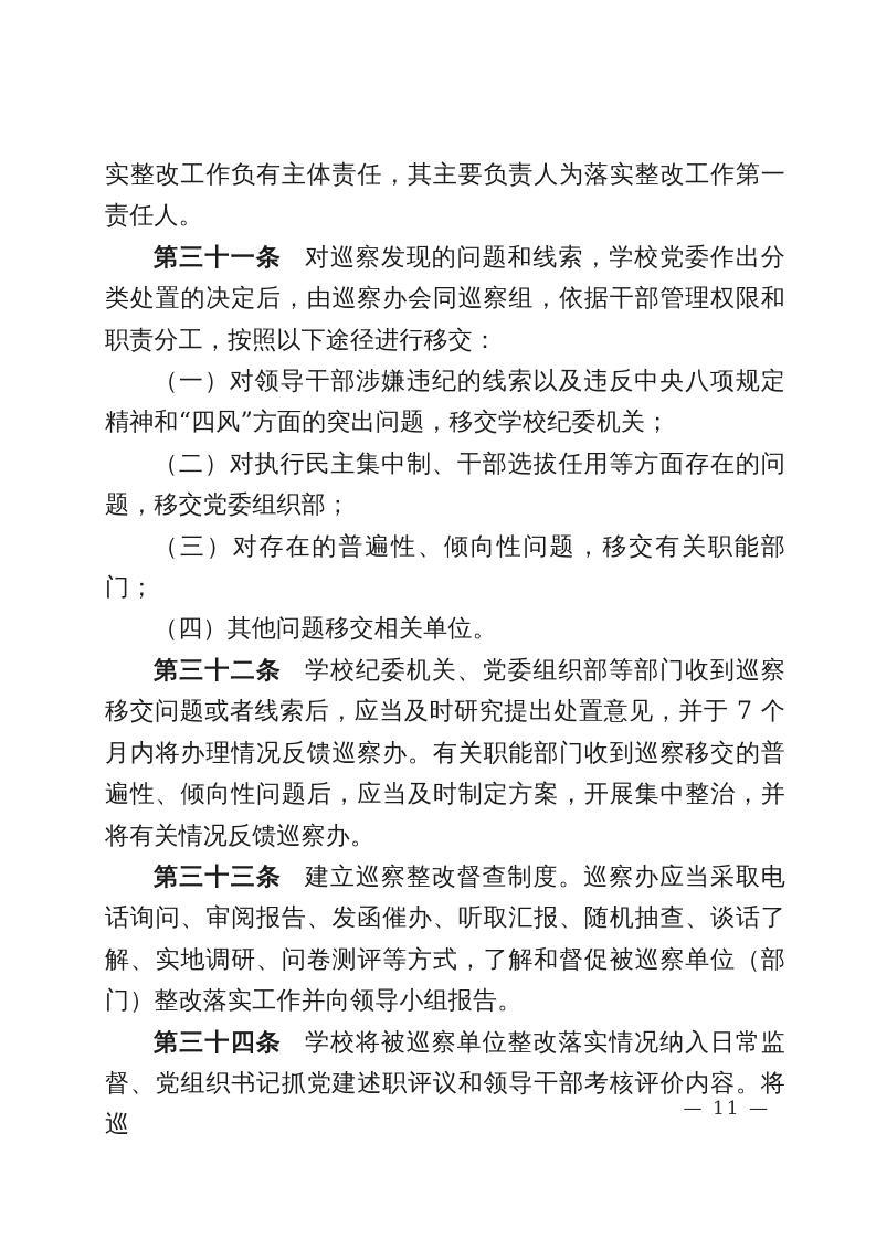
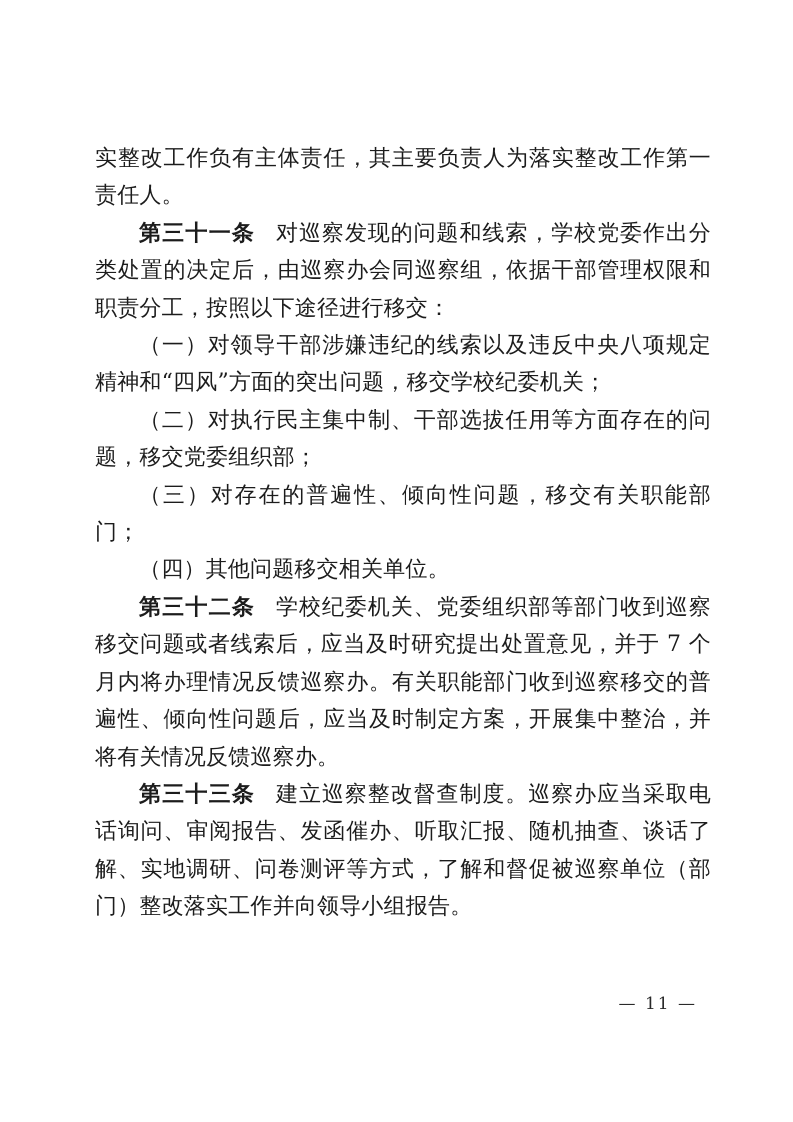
  实整改工作负有主体责任，其主要负责人为落实整改工作第一责任人。
  第三十一条 对巡察发现的问题和线索，学校党委作出分类处置的决定后，由巡察办会同巡察组，依据干部管理权限和职责分工，按照以下途径进行移交：
  （一）对领导干部涉嫌违纪的线索以及违反中央八项规定精神和“四风”方面的突出问题，移交学校纪委机关；
  （二）对执行民主集中制、干部选拔任用等方面存在的问题，移交党委组织部；
  （三）对存在的普遍性、倾向性问题，移交有关职能部门；
  （四）其他问题移交相关单位。
  第三十二条 学校纪委机关、党委组织部等部门收到巡察移交问题或者线索后，应当及时研究提出处置意见，并于 7 个月内将办理情况反馈巡察办。有关职能部门收到巡察移交的普遍性、倾向性问题后，应当及时制定方案，开展集中整治，并将有关情况反馈巡察办。
  第三十三条 建立巡察整改督查制度。巡察办应当采取电话询问、审阅报告、发函催办、听取汇报、随机抽查、谈话了解、实地调研、问卷测评等方式，了解和督促被巡察单位（部门）整改落实工作并向领导小组报告。
- 第三十四条 学校将被巡察单位整改落实情况纳入日常监督、党组织书记抓党建述职评议和领导干部考核评价内容。将巡
  — 11 —
